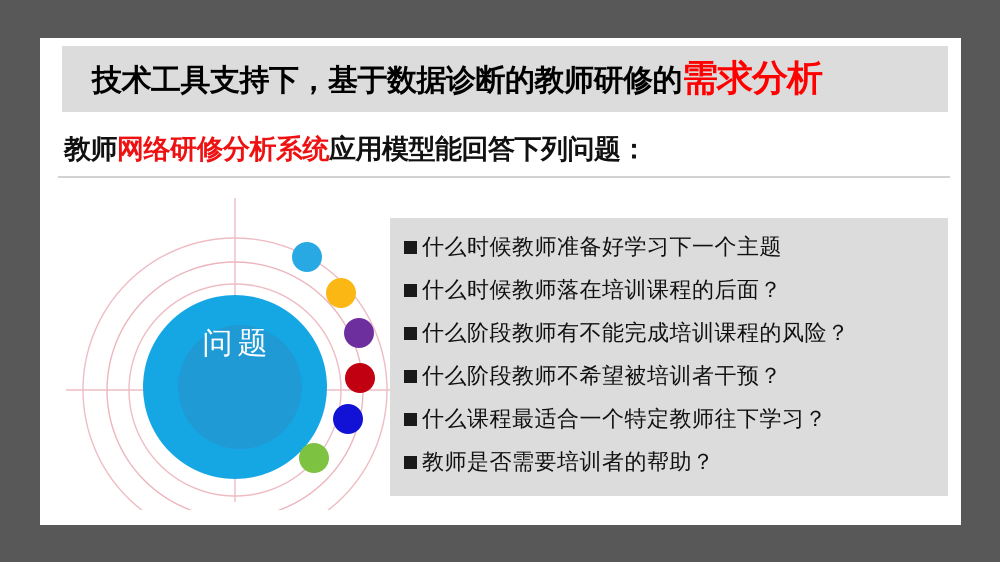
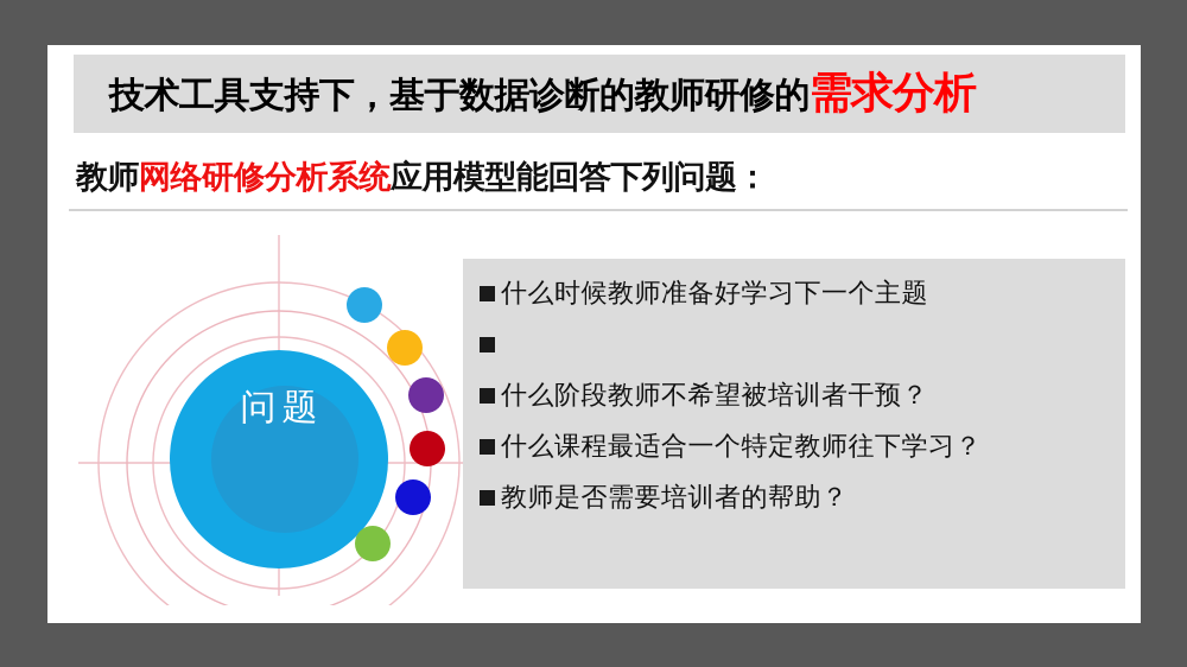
  技术工具支持下，基于数据诊断的教师研修的需求分析
  教师网络研修分析系统应用模型能回答下列问题：
  问题
  什么时候教师准备好学习下一个主题
- 什么时候教师落在培训课程的后面？
- 什么阶段教师有不能完成培训课程的风险？
  什么阶段教师不希望被培训者干预？
  什么课程最适合一个特定教师往下学习？
  教师是否需要培训者的帮助？
